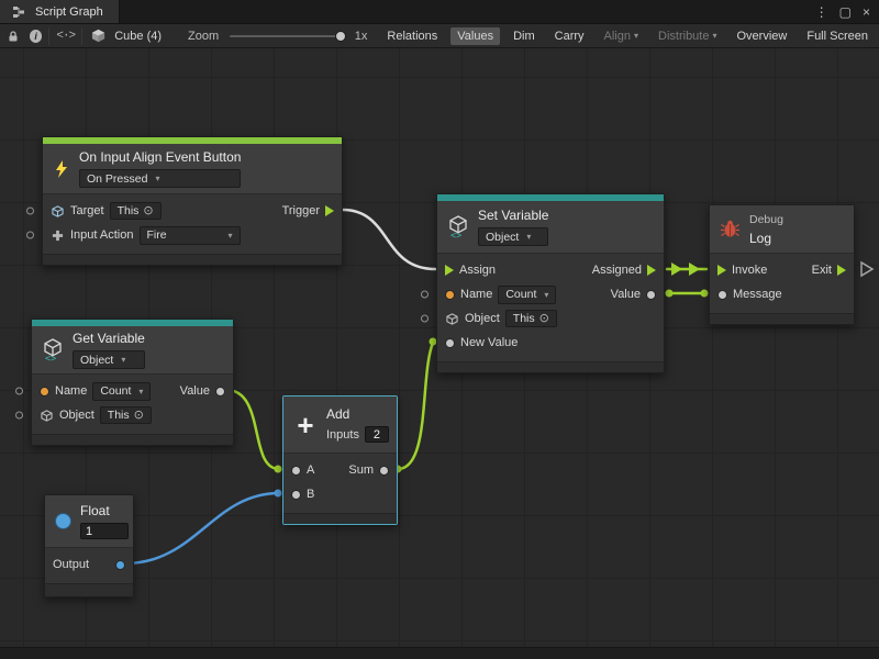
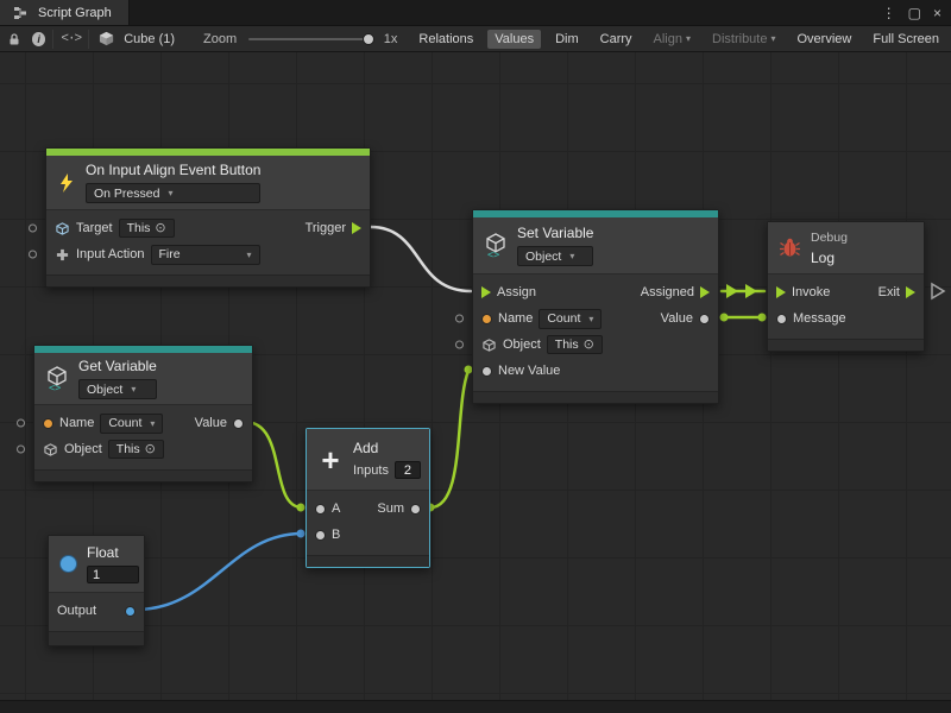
  Script Graph
  ⋮
  ▢
  ×
  i
  <·>
- Cube (4)
+ Cube (1)
  Zoom
  1x
  Relations
  Values
  Dim
  Carry
  Align
  ▾
  Distribute
  ▾
  Overview
  Full Screen
  On Input Align Event Button
  On Pressed
  ▾
  Target
  This
  ⊙
  Trigger
  Input Action
  Fire
  ▾
  <>
  Set Variable
  Object
  ▾
  Assign
  Assigned
  Name
  Count
  ▾
  Value
  Object
  This
  ⊙
  New Value
  Debug
  Log
  Invoke
  Exit
  Message
  <>
  Get Variable
  Object
  ▾
  Name
  Count
  ▾
  Value
  Object
  This
  ⊙
  +
  Add
  Inputs
  2
  A
  Sum
  B
  Float
  1
  Output
